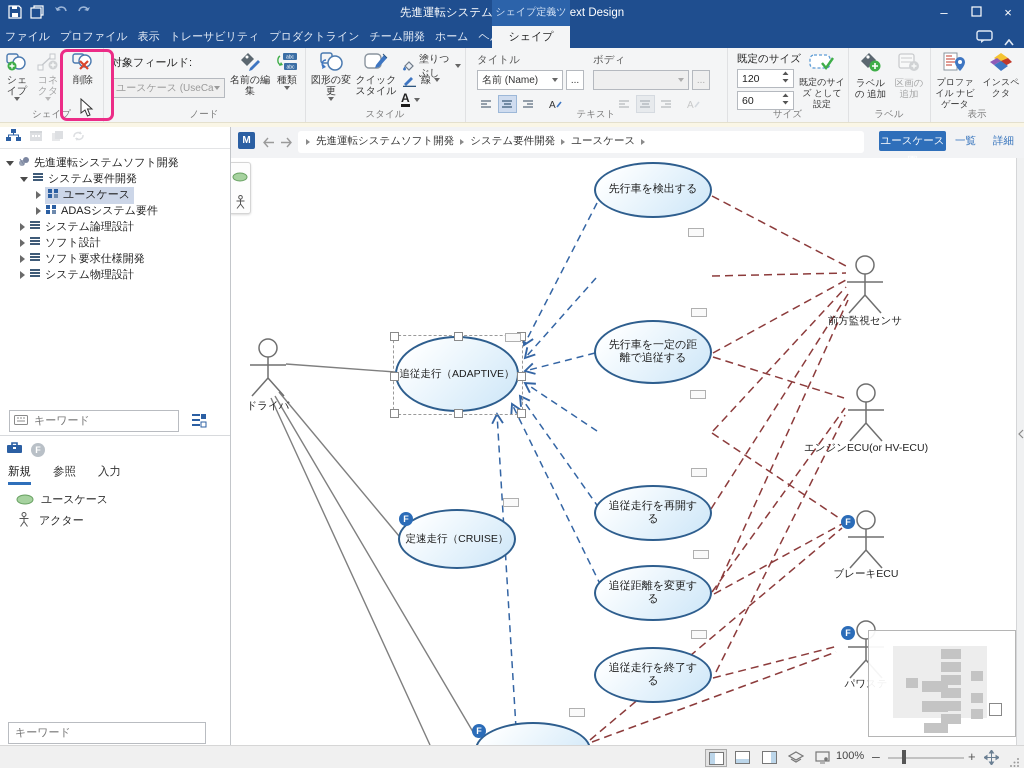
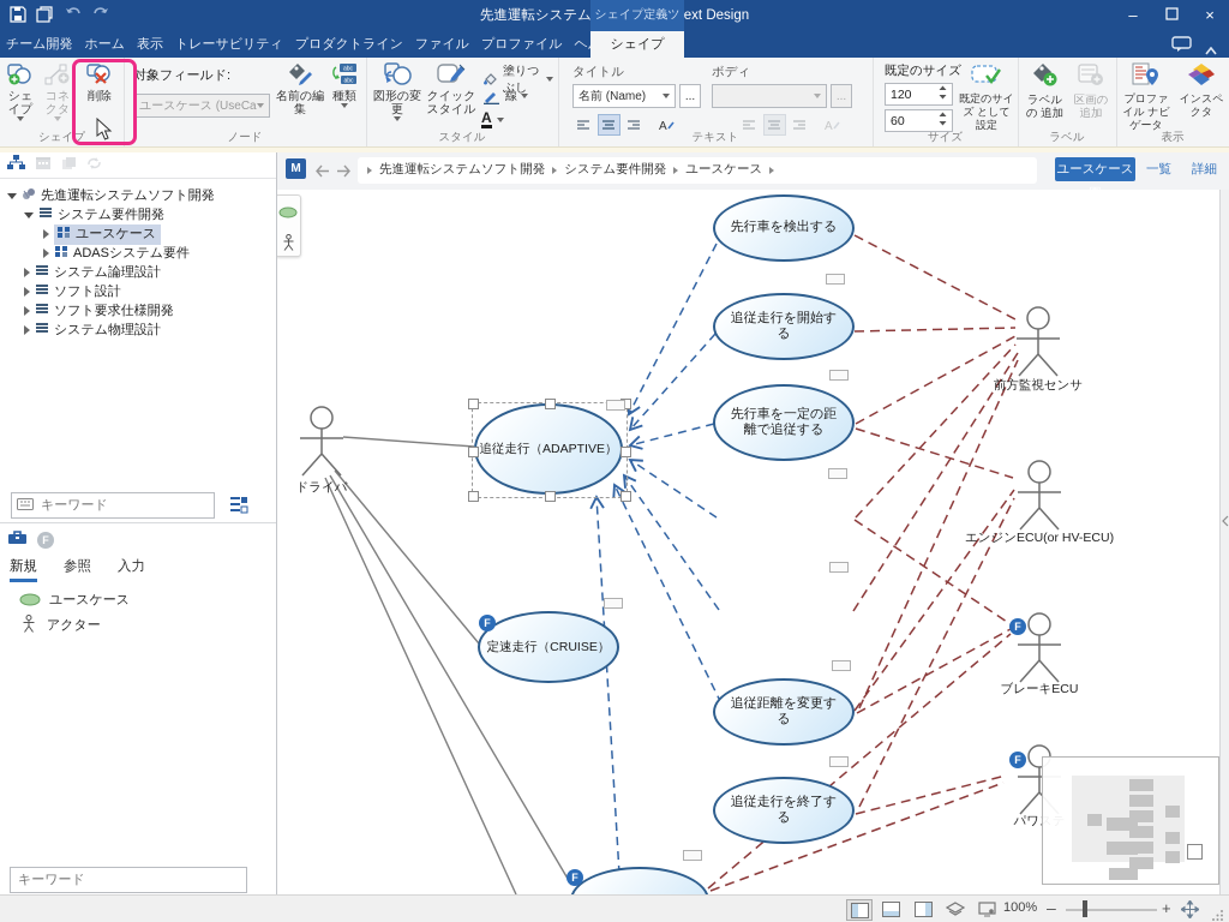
  先進運転システムext Design
  シェイプ定義ツ
  –
  ×
- ファイル
+ チーム開発
- プロファイル
+ ホーム
  表示
  トレーサビリティ
  プロダクトライン
- チーム開発
+ ファイル
- ホーム
+ プロファイル
  シェイプ
  シェイプ
  コネクタ
  削除
  シェイプ
  対象フィールド:
  ユースケース (UseCa
  名前の編集
  種類
  ノード
  図形の変更
  クイック スタイル
  塗りつぶし
  線
  A
  スタイル
  タイトル
  名前 (Name)
  ...
  A
  ボディ
  ...
  A
  テキスト
  既定のサイズ
  120
  60
  既定のサイズ として設定
  サイズ
  ラベルの 追加
  区画の 追加
  ラベル
  プロファイル ナビゲータ
  インスペクタ
  表示
  先進運転システムソフト開発
  システム要件開発
  ユースケース
  ADASシステム要件
  システム論理設計
  ソフト設計
  ソフト要求仕様開発
  システム物理設計
  キーワード
  F
  新規
  参照
  入力
  ユースケース
  アクター
  キーワード
  M
  先進運転システムソフト開発
  システム要件開発
  ユースケース
  ユースケース
  一覧
  詳細
  先行車を検出する
+ 追従走行を開始する
  先行車を一定の距離で追従する
- 追従走行を再開する
  追従距離を変更する
  追従走行を終了する
  追従走行（ADAPTIVE）
  定速走行（CRUISE）
  F
  F
  ドライバ
  前方監視センサ
  エンジンECU(or HV-ECU)
  F
  ブレーキECU
  F
  100%
  –
  +
